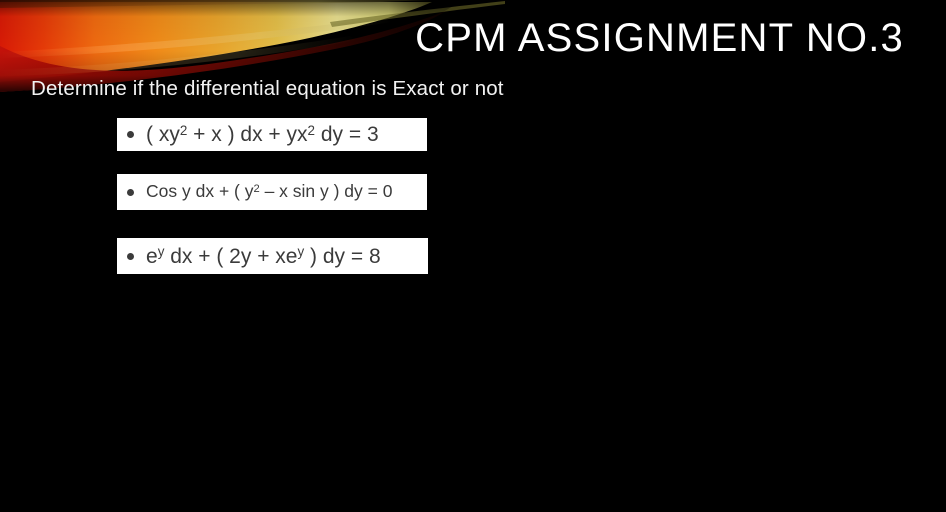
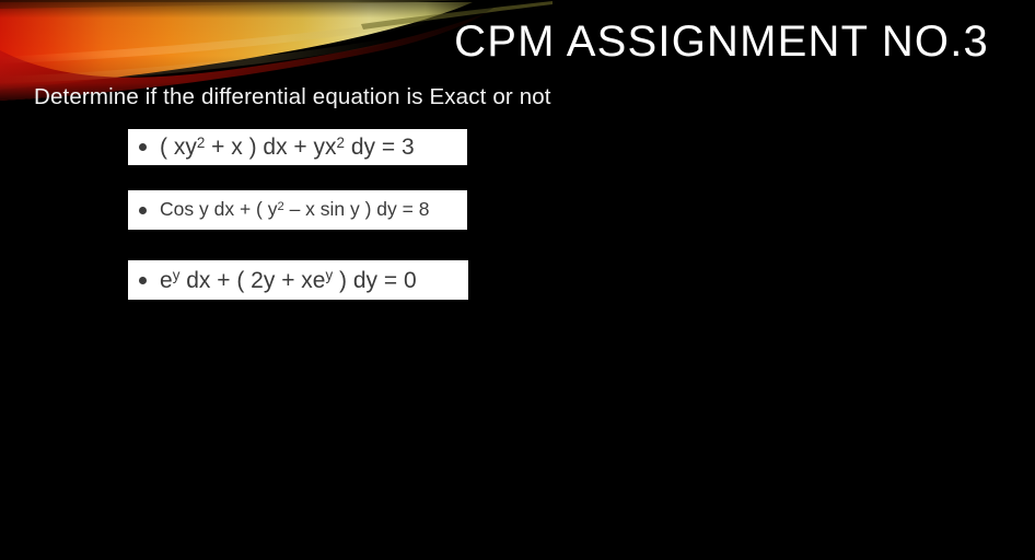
  CPM ASSIGNMENT NO.3
  Determine if the differential equation is Exact or not
  ( xy2 + x ) dx + yx2 dy = 3
- Cos y dx + ( y2 – x sin y ) dy = 0
+ Cos y dx + ( y2 – x sin y ) dy = 8
- ey dx + ( 2y + xey ) dy = 8
+ ey dx + ( 2y + xey ) dy = 0
